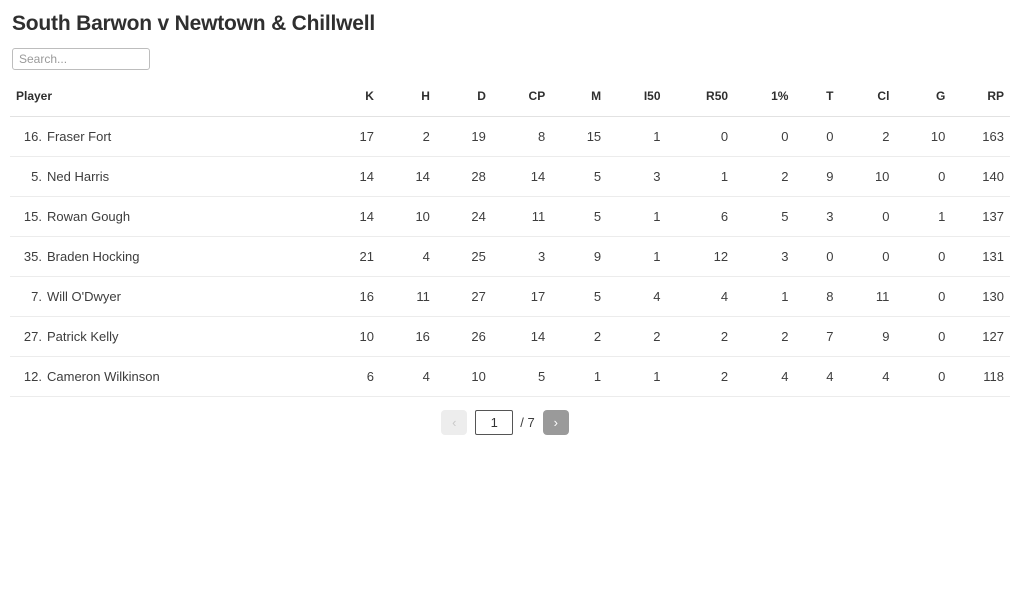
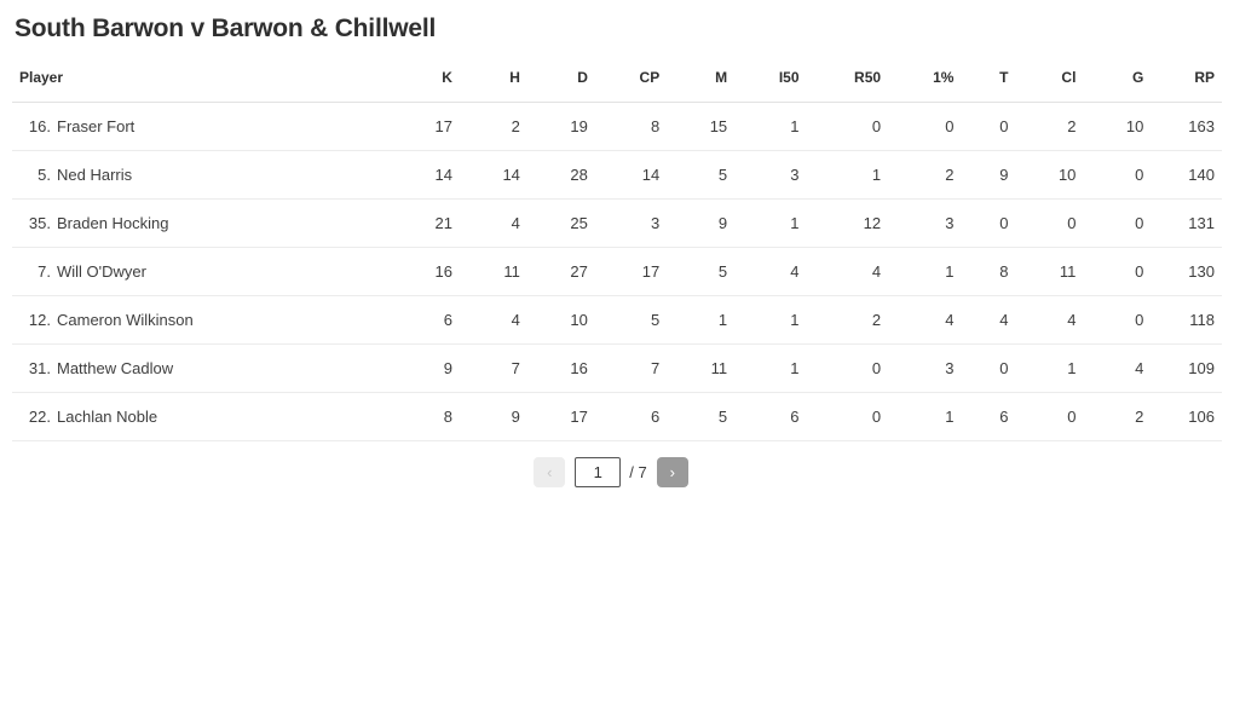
- South Barwon v Newtown & Chillwell
+ South Barwon v Barwon & Chillwell
- Search...
  Player	K	H	D	CP	M	I50	R50	1%	T	Cl	G	RP
  16. Fraser Fort	17	2	19	8	15	1	0	0	0	2	10	163
  5. Ned Harris	14	14	28	14	5	3	1	2	9	10	0	140
- 15. Rowan Gough	14	10	24	11	5	1	6	5	3	0	1	137
  35. Braden Hocking	21	4	25	3	9	1	12	3	0	0	0	131
  7. Will O'Dwyer	16	11	27	17	5	4	4	1	8	11	0	130
- 27. Patrick Kelly	10	16	26	14	2	2	2	2	7	9	0	127
  12. Cameron Wilkinson	6	4	10	5	1	1	2	4	4	4	0	118
+ 31. Matthew Cadlow	9	7	16	7	11	1	0	3	0	1	4	109
+ 22. Lachlan Noble	8	9	17	6	5	6	0	1	6	0	2	106
  ‹
  1
  / 7
  ›
